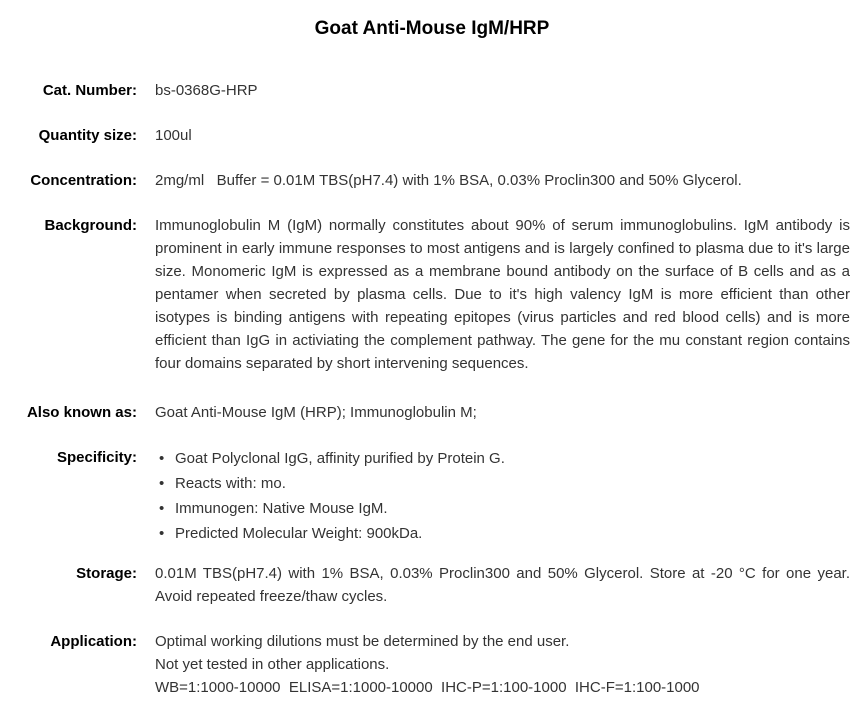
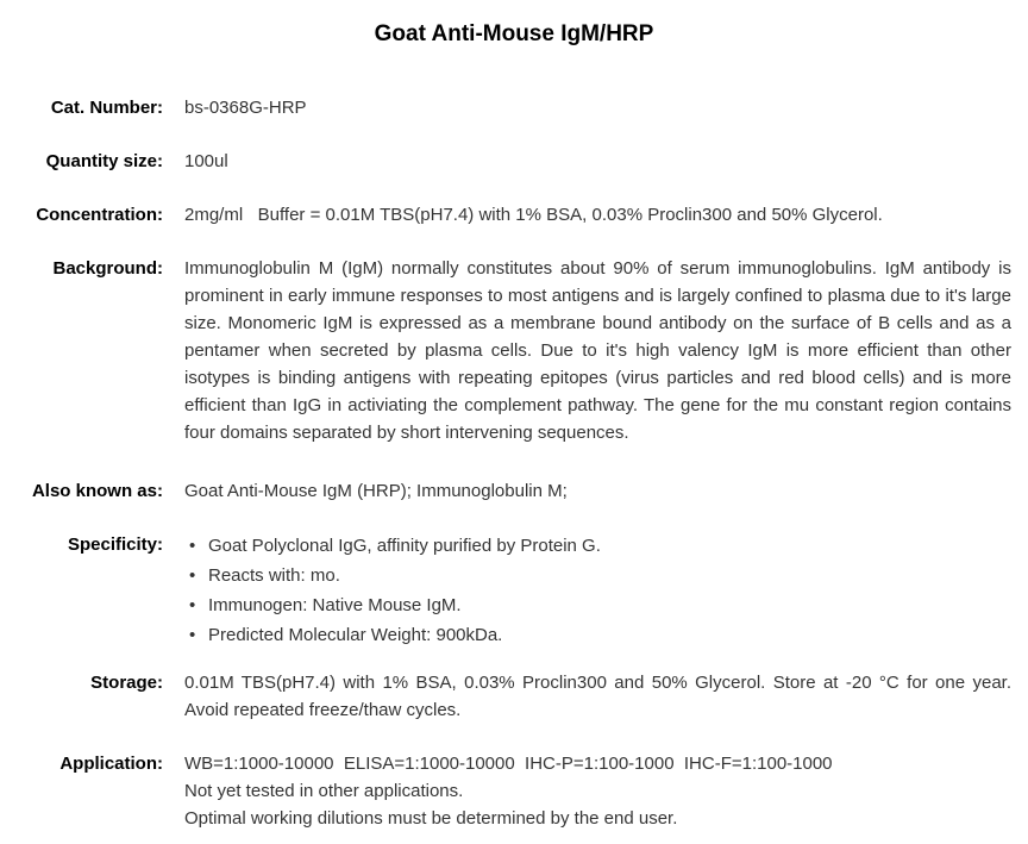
  Goat Anti-Mouse IgM/HRP
  Cat. Number:
  bs-0368G-HRP
  Quantity size:
  100ul
  Concentration:
  2mg/ml Buffer = 0.01M TBS(pH7.4) with 1% BSA, 0.03% Proclin300 and 50% Glycerol.
  Background:
  Immunoglobulin M (IgM) normally constitutes about 90% of serum immunoglobulins. IgM antibody is prominent in early immune responses to most antigens and is largely confined to plasma due to it's large size. Monomeric IgM is expressed as a membrane bound antibody on the surface of B cells and as a pentamer when secreted by plasma cells. Due to it's high valency IgM is more efficient than other isotypes is binding antigens with repeating epitopes (virus particles and red blood cells) and is more efficient than IgG in activiating the complement pathway. The gene for the mu constant region contains four domains separated by short intervening sequences.
  Also known as:
  Goat Anti-Mouse IgM (HRP); Immunoglobulin M;
  Specificity:
  Goat Polyclonal IgG, affinity purified by Protein G.
  Reacts with: mo.
  Immunogen: Native Mouse IgM.
  Predicted Molecular Weight: 900kDa.
  Storage:
  0.01M TBS(pH7.4) with 1% BSA, 0.03% Proclin300 and 50% Glycerol. Store at -20 °C for one year. Avoid repeated freeze/thaw cycles.
  Application:
- Optimal working dilutions must be determined by the end user.
+ WB=1:1000-10000 ELISA=1:1000-10000 IHC-P=1:100-1000 IHC-F=1:100-1000
  Not yet tested in other applications.
- WB=1:1000-10000 ELISA=1:1000-10000 IHC-P=1:100-1000 IHC-F=1:100-1000
+ Optimal working dilutions must be determined by the end user.
